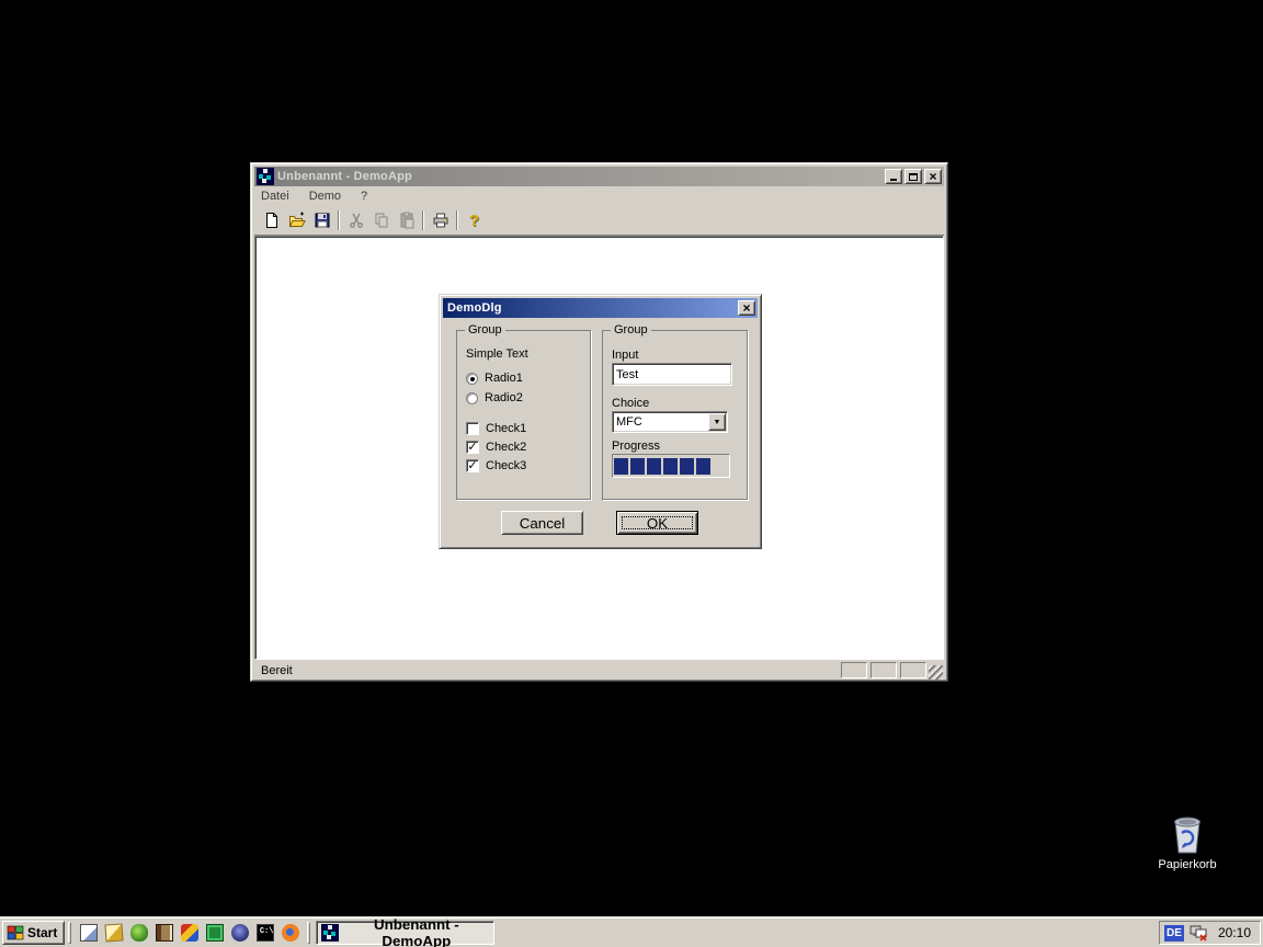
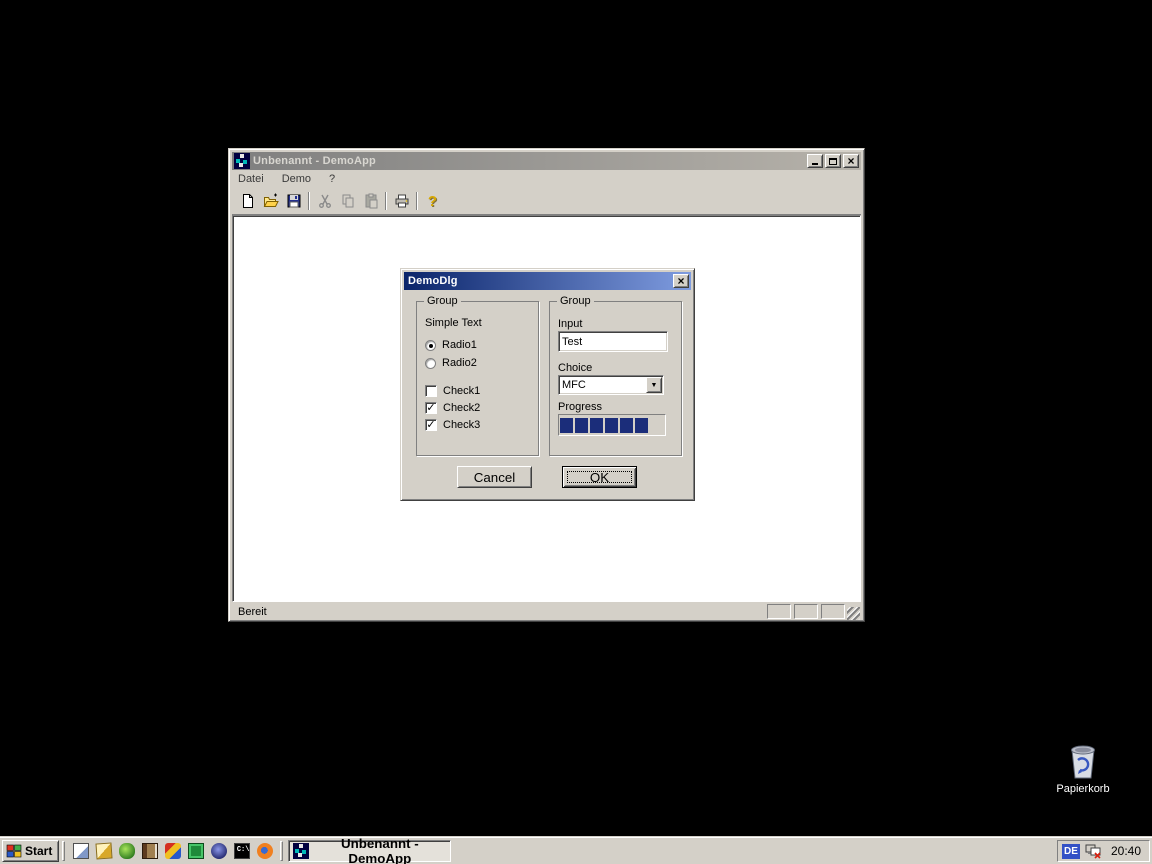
  Unbenannt - DemoApp
  ×
  Datei
  Demo
  ?
  ?
  Bereit
  DemoDlg
  ×
  Group
  Simple Text
  Radio1
  Radio2
  Check1
  ✓
  Check2
  ✓
  Check3
  Group
  Input
  Test
  Choice
  MFC
  Progress
  Cancel
  OK
  Papierkorb
  Start
  Unbenannt - DemoApp
  DE
- 20:10
+ 20:40
